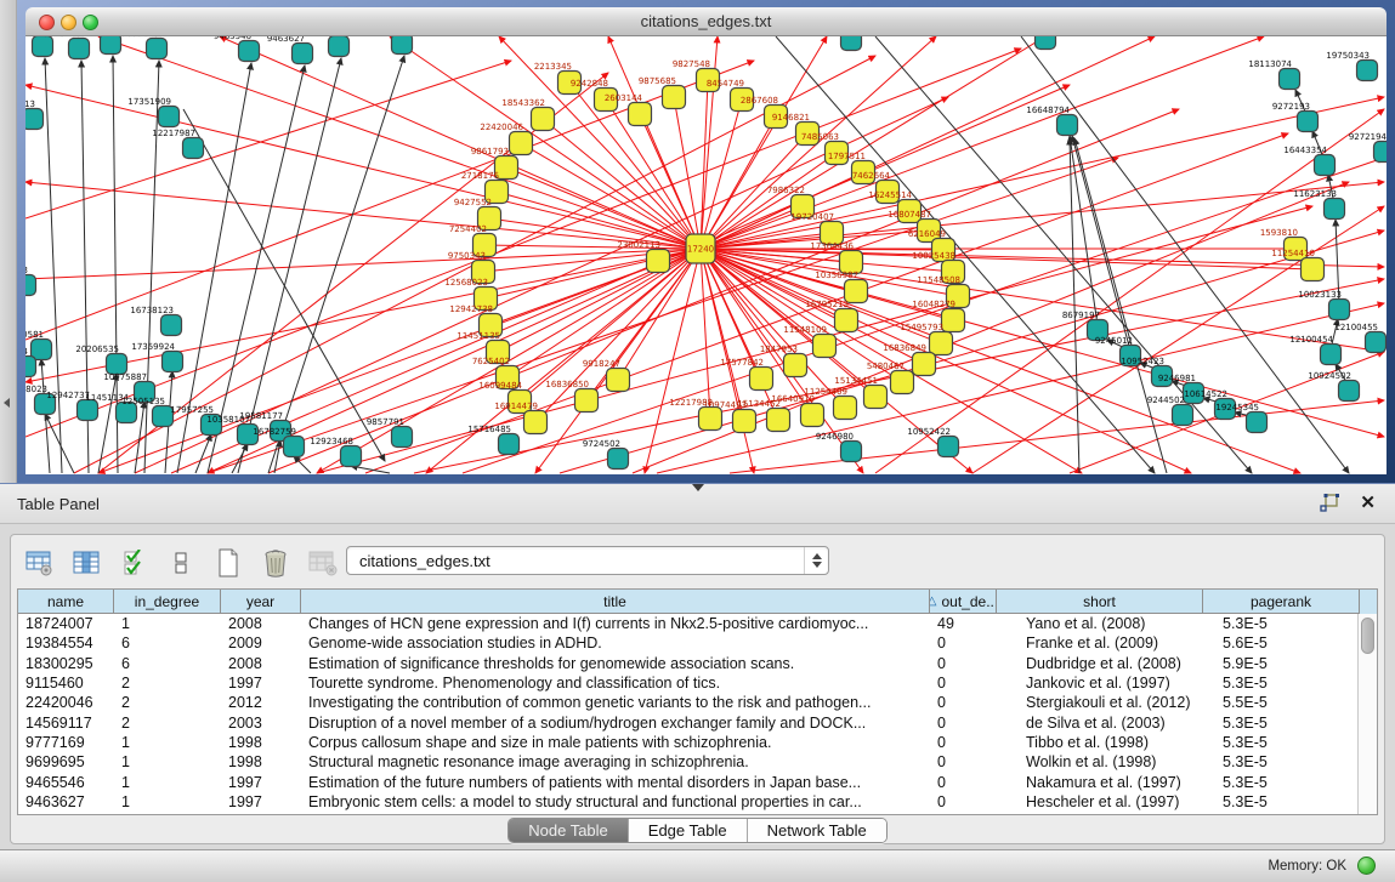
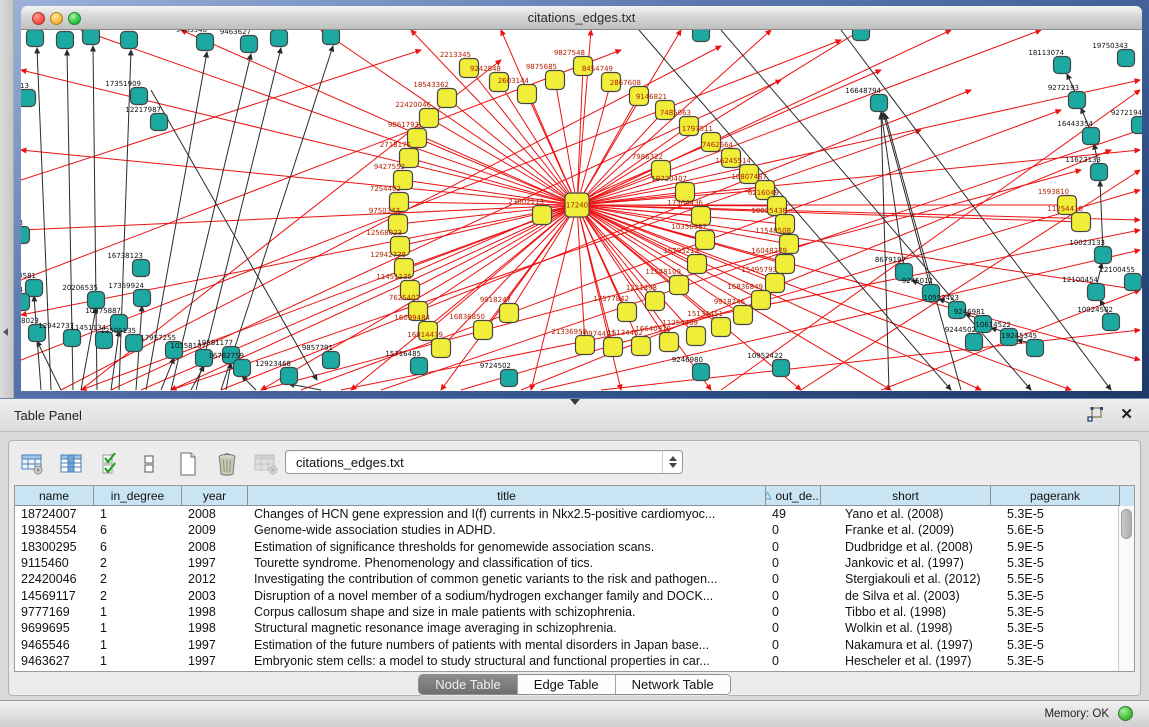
  citations_edges.txt
  9465546
  9463627
  19750343
  17351909
  12217987
  16738123
  20206535
  17359924
  10975887
  12942737
  11451134
  12505135
  17957255
  10358107
  19581177
  16782759
  12923468
  9857791
  15716485
  9724502
  9246980
  10952422
  16648794
  8679197
  9245012
  10952423
  9246981
  10614522
  19245345
  9244502
  18113074
  9272193
  16443354
  11623133
  10023133
  12100454
  10924502
  9272194
  12100455
  23002113
  18543362
  22420046
  9861793
  2718176
  9427552
  7254402
  9750343
  12568023
  12942738
  11451135
  7625402
  16099484
  16914479
  2213345
  9242848
  2603144
  9875685
  9827548
  8454749
  2867608
  9146821
  7485063
  1797511
  7462664
  16245514
  10807487
  6216049
  10025438
  11548508
  16048279
  15495793
  16836849
- 5480467
+ 9918246
  15134451
  11254409
  16640910
  15134452
  10974493
- 12217988
+ 21336958
  7986322
  19720407
  17364436
  10356987
  16795213
  11548109
- 1847953
+ 1221398
  17577842
  9918247
  16836850
  1593810
  11254410
  17240
  Table Panel
  ✕
  citations_edges.txt
  name
  in_degree
  year
  title
  △
  out_de..
  short
  pagerank
  18724007
  1
  2008
  Changes of HCN gene expression and I(f) currents in Nkx2.5-positive cardiomyoc...
  49
  Yano et al. (2008)
  5.3E-5
  19384554
  6
  2009
  Genome-wide association studies in ADHD.
  0
  Franke et al. (2009)
  5.6E-5
  18300295
  6
  2008
  Estimation of significance thresholds for genomewide association scans.
  0
  Dudbridge et al. (2008)
  5.9E-5
  9115460
  2
  1997
  Tourette syndrome. Phenomenology and classification of tics.
  0
  Jankovic et al. (1997)
  5.3E-5
  22420046
  2
  2012
  Investigating the contribution of common genetic variants to the risk and pathogen...
  0
  Stergiakouli et al. (2012)
  5.5E-5
  14569117
  2
  2003
  Disruption of a novel member of a sodium/hydrogen exchanger family and DOCK...
  0
  de Silva et al. (2003)
  5.3E-5
  9777169
  1
  1998
  Corpus callosum shape and size in male patients with schizophrenia.
  0
  Tibbo et al. (1998)
  5.3E-5
  9699695
  1
  1998
  Structural magnetic resonance image averaging in schizophrenia.
  0
  Wolkin et al. (1998)
  5.3E-5
  9465546
  1
  1997
  Estimation of the future numbers of patients with mental disorders in Japan base...
  0
  Nakamura et al. (1997)
  5.3E-5
  9463627
  1
  1997
  Embryonic stem cells: a model to study structural and functional properties in car...
  0
  Hescheler et al. (1997)
  5.3E-5
  Node Table
  Edge Table
  Network Table
  Memory: OK
